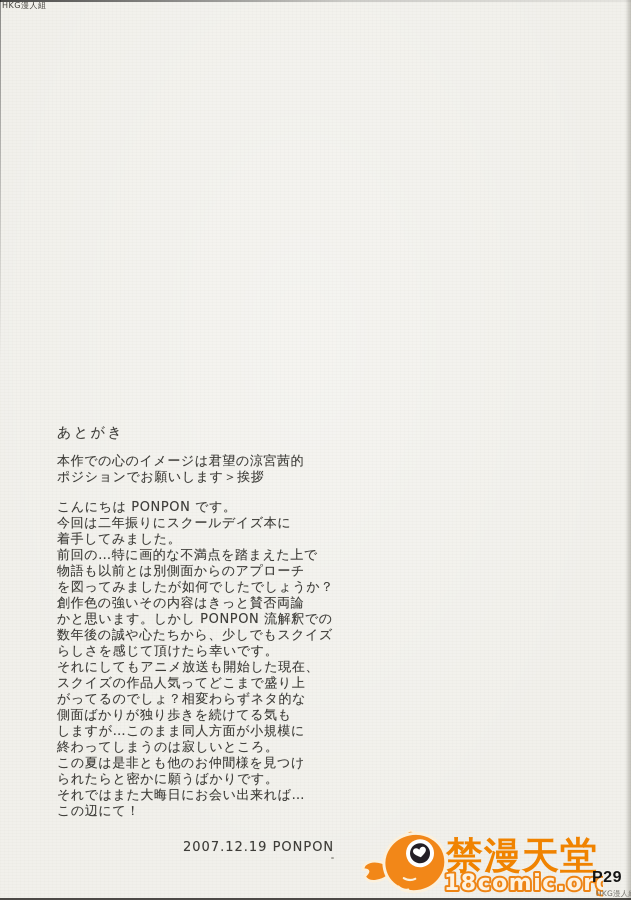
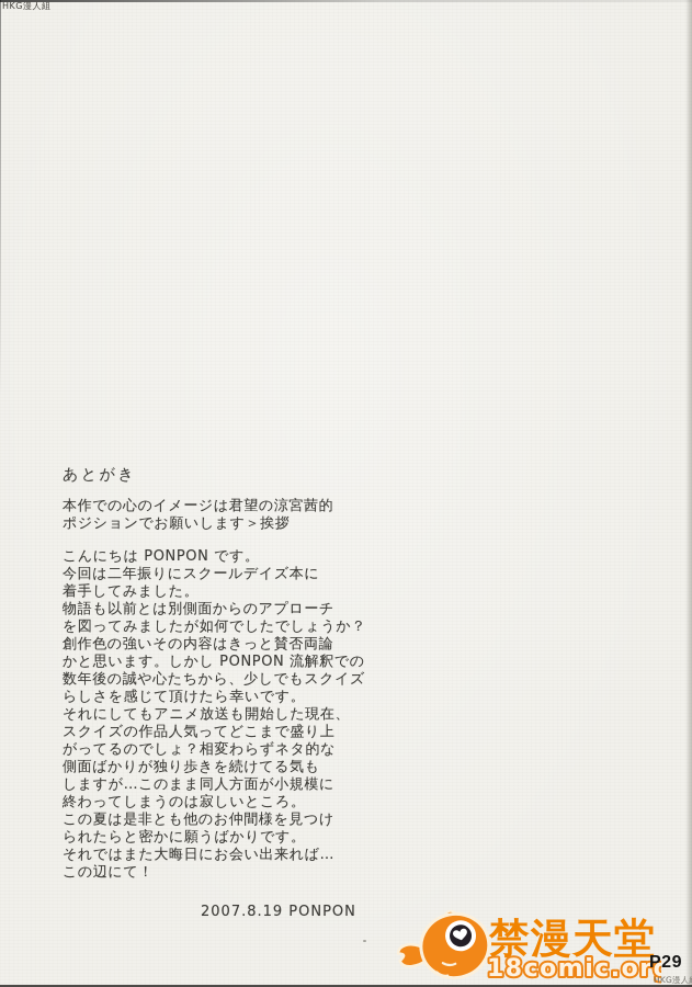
  HKG漫人組
  あとがき
  本作での心のイメージは君望の涼宮茜的
  ポジションでお願いします＞挨拶
  こんにちは PONPON です。
  今回は二年振りにスクールデイズ本に
  着手してみました。
- 前回の…特に画的な不満点を踏まえた上で
  物語も以前とは別側面からのアプローチ
  を図ってみましたが如何でしたでしょうか？
  創作色の強いその内容はきっと賛否両論
  かと思います。しかし PONPON 流解釈での
  数年後の誠や心たちから、少しでもスクイズ
  らしさを感じて頂けたら幸いです。
  それにしてもアニメ放送も開始した現在、
  スクイズの作品人気ってどこまで盛り上
  がってるのでしょ？相変わらずネタ的な
  側面ばかりが独り歩きを続けてる気も
  しますが…このまま同人方面が小規模に
  終わってしまうのは寂しいところ。
  この夏は是非とも他のお仲間様を見つけ
  られたらと密かに願うばかりです。
  それではまた大晦日にお会い出来れば…
  この辺にて！
- 2007.12.19 PONPON
+ 2007.8.19 PONPON
  禁漫天堂
  18comic.or
  P29
  HKG漫人
